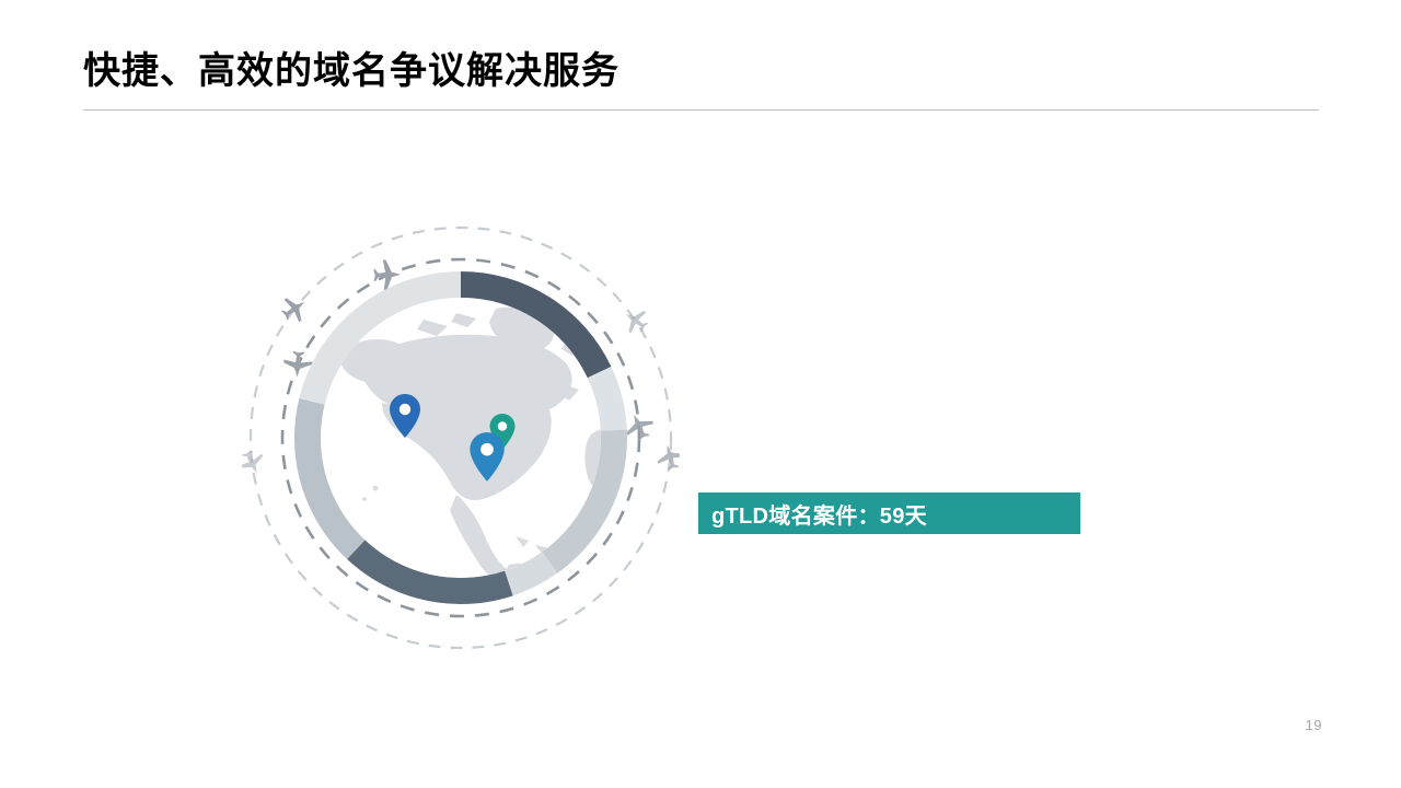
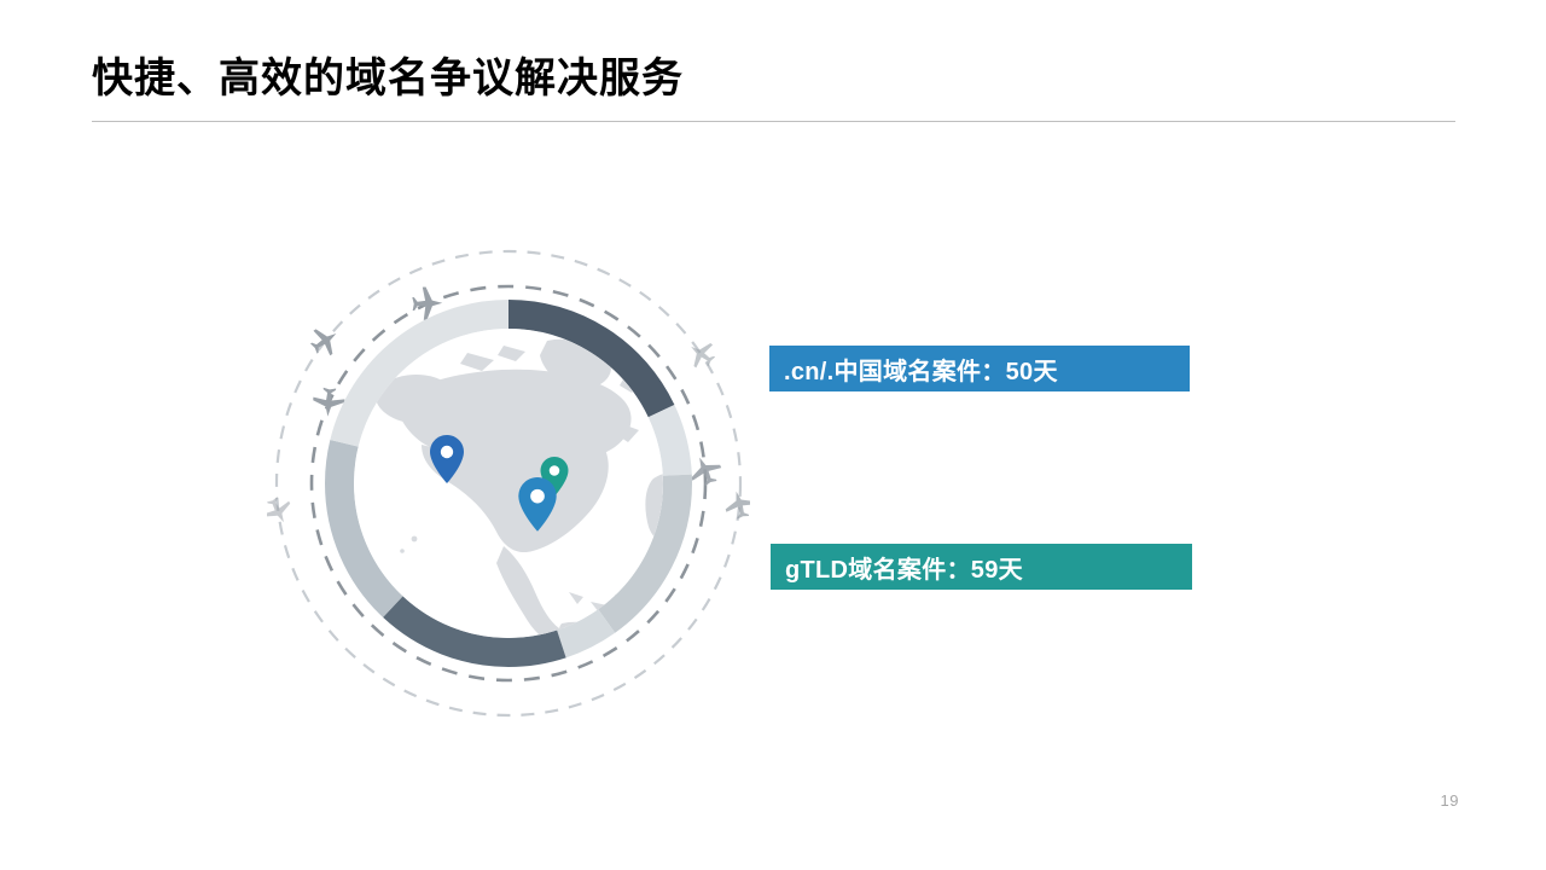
  快捷、高效的域名争议解决服务
+ .cn/.中国域名案件：50天
  gTLD域名案件：59天
  19
